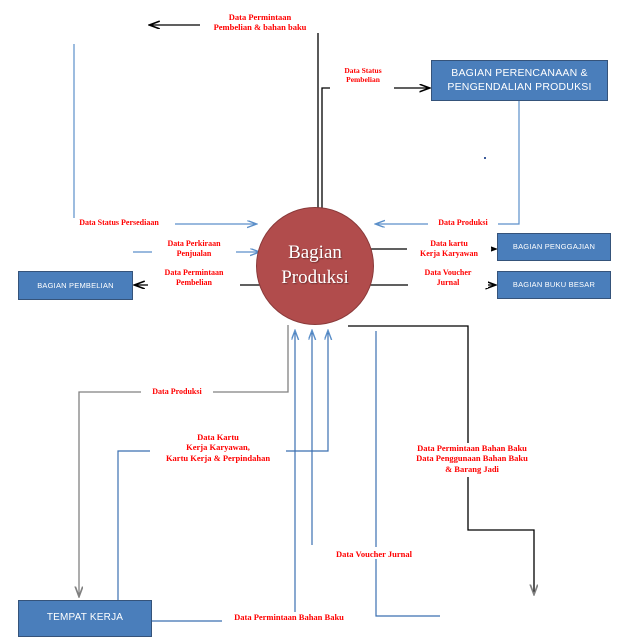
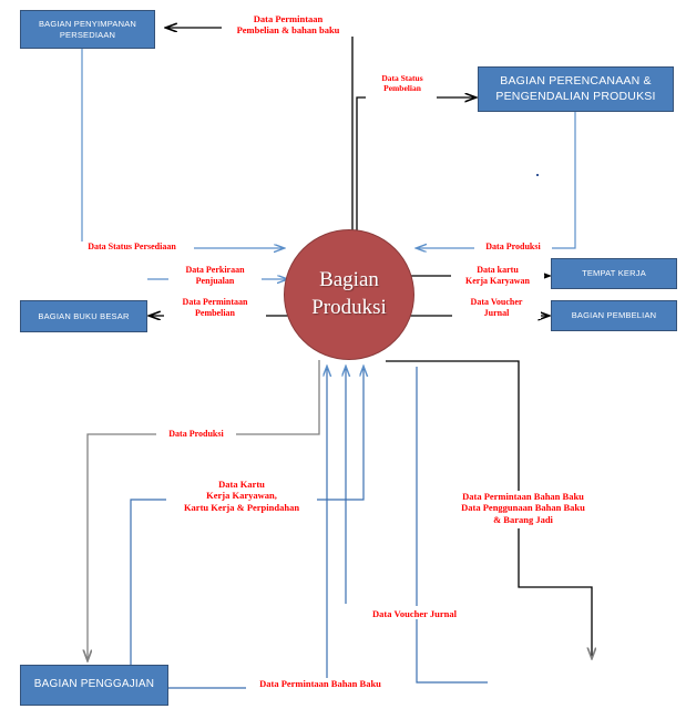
+ BAGIAN PENYIMPANAN
+ PERSEDIAAN
  BAGIAN PERENCANAAN &
  PENGENDALIAN PRODUKSI
- BAGIAN PEMBELIAN
+ BAGIAN BUKU BESAR
- BAGIAN PENGGAJIAN
+ TEMPAT KERJA
- BAGIAN BUKU BESAR
+ BAGIAN PEMBELIAN
- TEMPAT KERJA
+ BAGIAN PENGGAJIAN
  Bagian
  Produksi
  Data Permintaan
  Pembelian & bahan baku
  Data Status
  Pembelian
  Data Status Persediaan
  Data Produksi
  Data Perkiraan
  Penjualan
  Data kartu
  Kerja Karyawan
  Data Permintaan
  Pembelian
  Data Voucher
  Jurnal
  Data Produksi
  Data Kartu
  Kerja Karyawan,
  Kartu Kerja & Perpindahan
  Data Permintaan Bahan Baku
  Data Penggunaan Bahan Baku
  & Barang Jadi
  Data Voucher Jurnal
  Data Permintaan Bahan Baku
